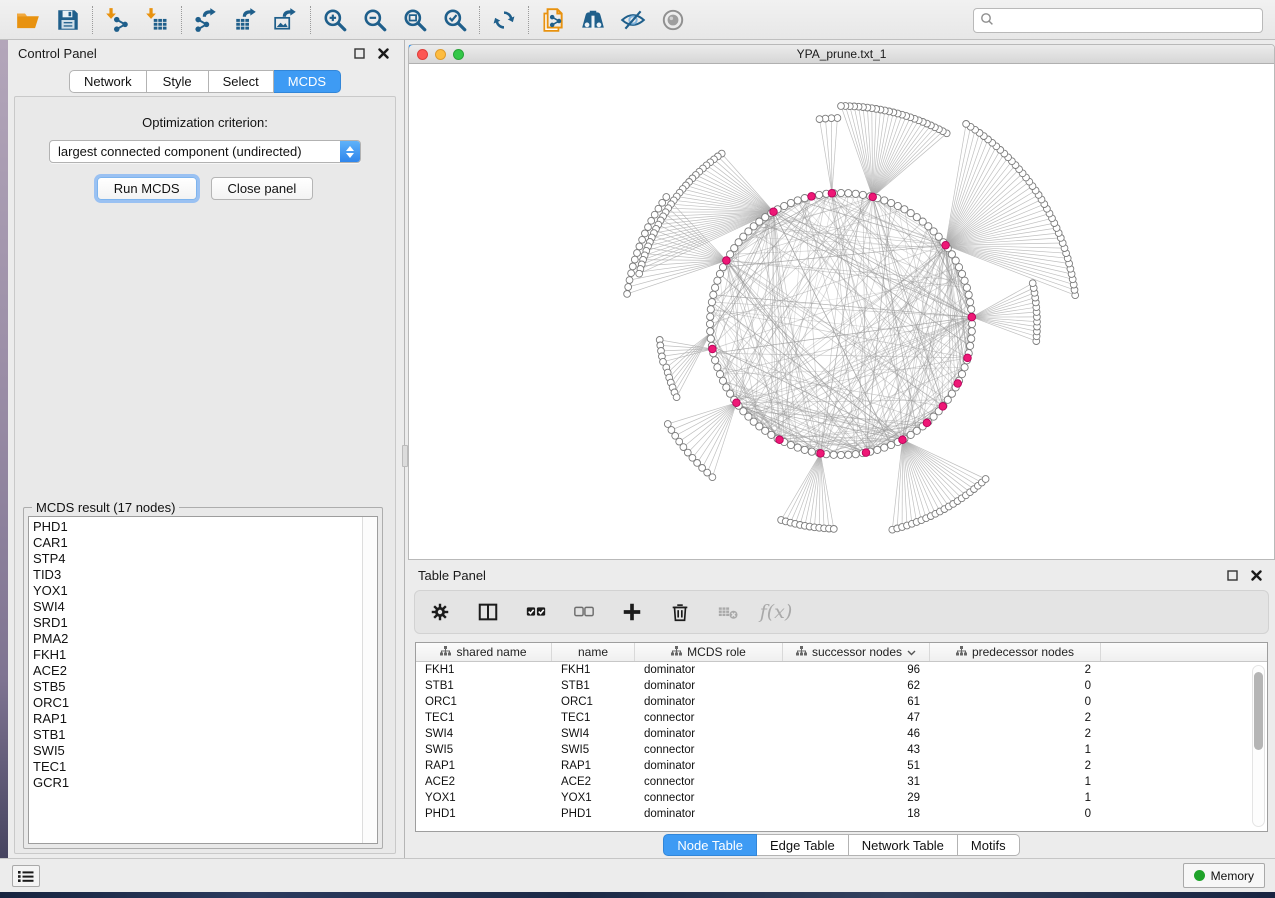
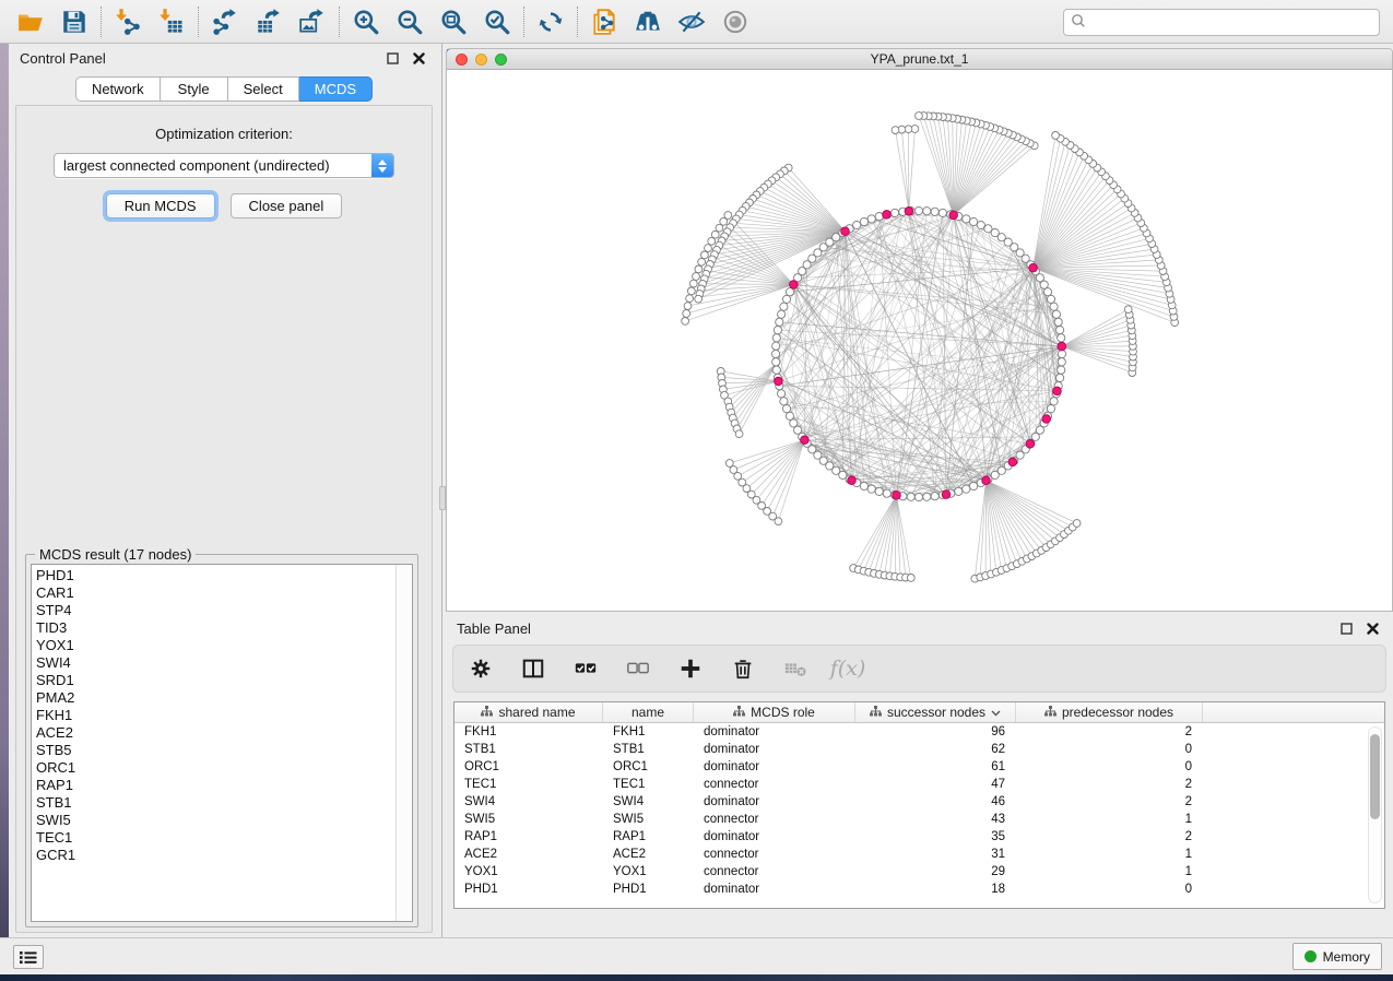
  Control Panel
  Network
  Style
  Select
  MCDS
  Optimization criterion:
  largest connected component (undirected)
  Run MCDS
  Close panel
  MCDS result (17 nodes)
  PHD1
  CAR1
  STP4
  TID3
  YOX1
  SWI4
  SRD1
  PMA2
  FKH1
  ACE2
  STB5
  ORC1
  RAP1
  STB1
  SWI5
  TEC1
  GCR1
  YPA_prune.txt_1
  Table Panel
  f(x)
  shared name
  name
  MCDS role
  successor nodes
  predecessor nodes
  FKH1
  FKH1
  dominator
  96
  2
  STB1
  STB1
  dominator
  62
  0
  ORC1
  ORC1
  dominator
  61
  0
  TEC1
  TEC1
  connector
  47
  2
  SWI4
  SWI4
  dominator
  46
  2
  SWI5
  SWI5
  connector
  43
  1
  RAP1
  RAP1
  dominator
- 51
+ 35
  2
  ACE2
  ACE2
  connector
  31
  1
  YOX1
  YOX1
  connector
  29
  1
  PHD1
  PHD1
  dominator
  18
  0
- Node Table
- Edge Table
- Network Table
- Motifs
  Memory
